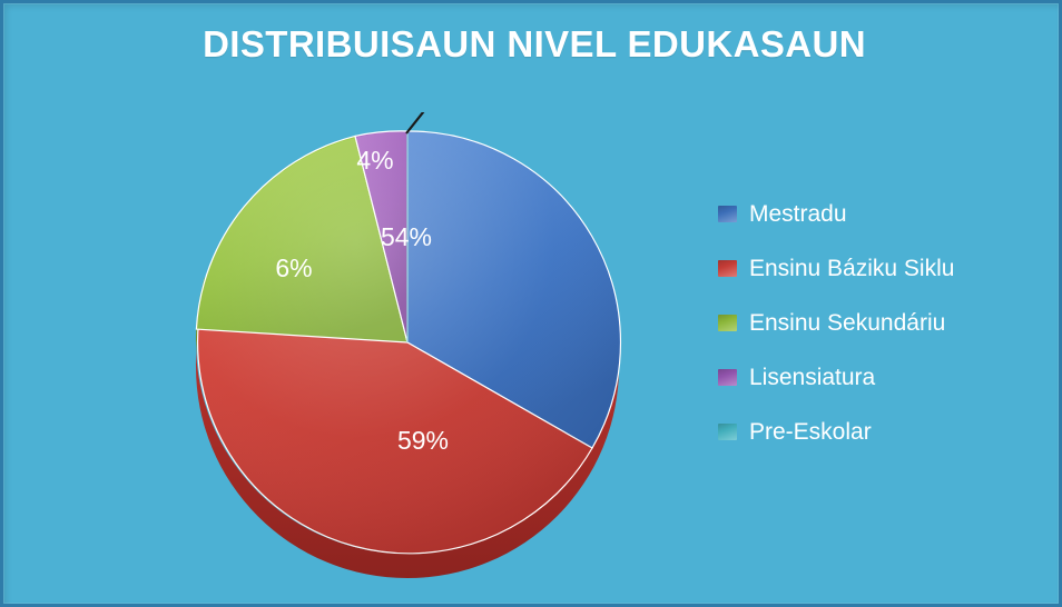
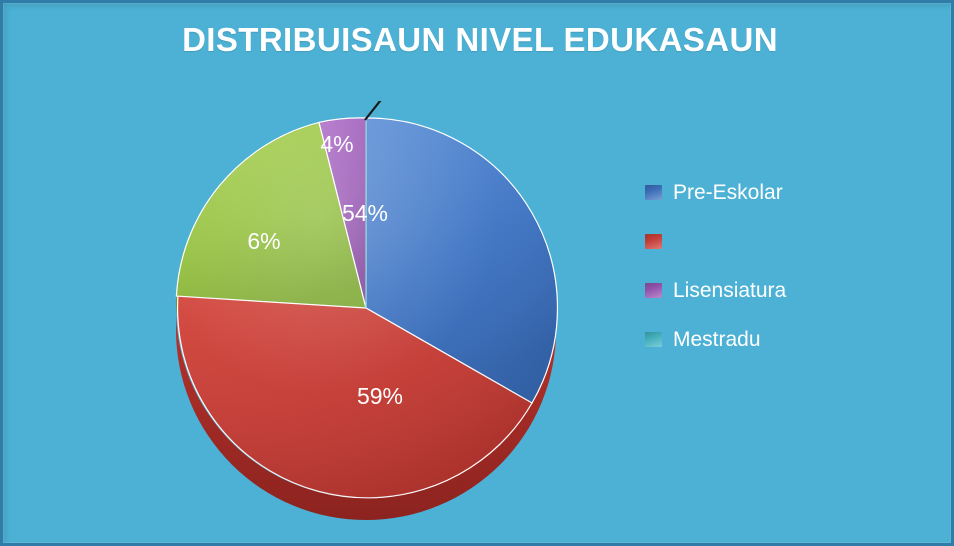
  DISTRIBUISAUN NIVEL EDUKASAUN
  54%
  59%
  6%
  4%
- Mestradu
+ Pre-Eskolar
- Ensinu Báziku Siklu
- Ensinu Sekundáriu
  Lisensiatura
- Pre-Eskolar
+ Mestradu
